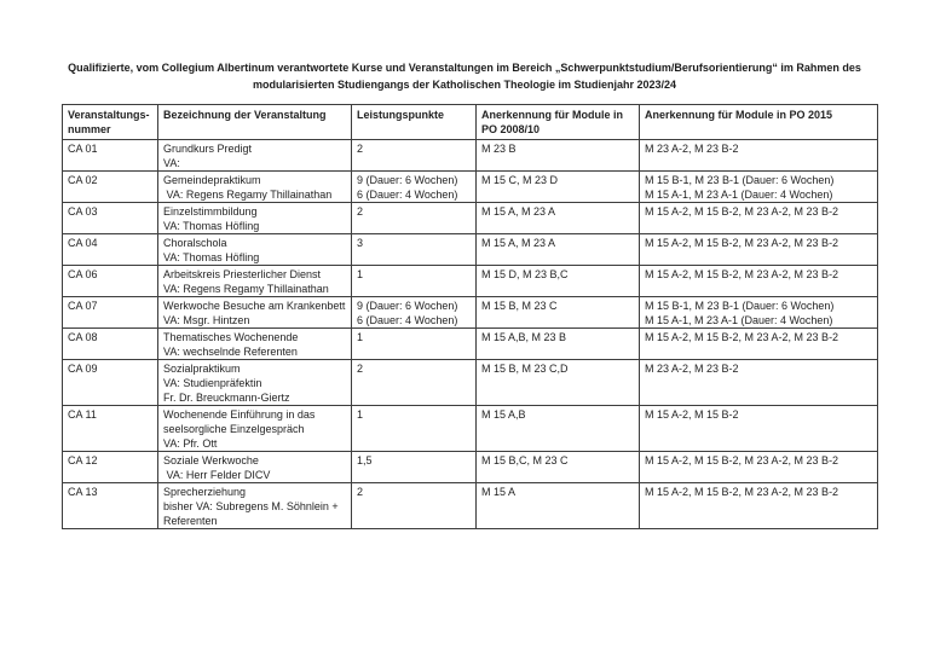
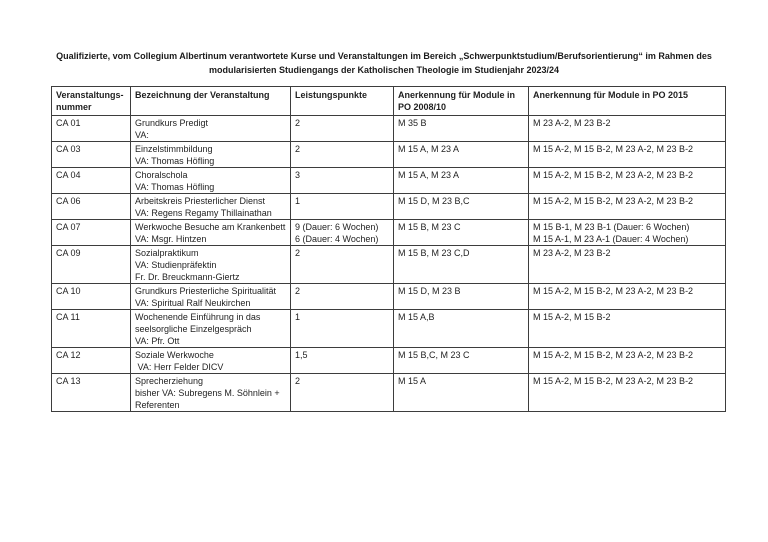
  Qualifizierte, vom Collegium Albertinum verantwortete Kurse und Veranstaltungen im Bereich „Schwerpunktstudium/Berufsorientierung“ im Rahmen des
  modularisierten Studiengangs der Katholischen Theologie im Studienjahr 2023/24
  Veranstaltungs- nummer	Bezeichnung der Veranstaltung	Leistungspunkte	Anerkennung für Module in PO 2008/10	Anerkennung für Module in PO 2015
- CA 01	Grundkurs Predigt VA:	2	M 23 B	M 23 A-2, M 23 B-2
+ CA 01	Grundkurs Predigt VA:	2	M 35 B	M 23 A-2, M 23 B-2
- CA 02	Gemeindepraktikum VA: Regens Regamy Thillainathan	9 (Dauer: 6 Wochen) 6 (Dauer: 4 Wochen)	M 15 C, M 23 D	M 15 B-1, M 23 B-1 (Dauer: 6 Wochen) M 15 A-1, M 23 A-1 (Dauer: 4 Wochen)
  CA 03	Einzelstimmbildung VA: Thomas Höfling	2	M 15 A, M 23 A	M 15 A-2, M 15 B-2, M 23 A-2, M 23 B-2
  CA 04	Choralschola VA: Thomas Höfling	3	M 15 A, M 23 A	M 15 A-2, M 15 B-2, M 23 A-2, M 23 B-2
  CA 06	Arbeitskreis Priesterlicher Dienst VA: Regens Regamy Thillainathan	1	M 15 D, M 23 B,C	M 15 A-2, M 15 B-2, M 23 A-2, M 23 B-2
  CA 07	Werkwoche Besuche am Krankenbett VA: Msgr. Hintzen	9 (Dauer: 6 Wochen) 6 (Dauer: 4 Wochen)	M 15 B, M 23 C	M 15 B-1, M 23 B-1 (Dauer: 6 Wochen) M 15 A-1, M 23 A-1 (Dauer: 4 Wochen)
- CA 08	Thematisches Wochenende VA: wechselnde Referenten	1	M 15 A,B, M 23 B	M 15 A-2, M 15 B-2, M 23 A-2, M 23 B-2
  CA 09	Sozialpraktikum VA: Studienpräfektin Fr. Dr. Breuckmann-Giertz	2	M 15 B, M 23 C,D	M 23 A-2, M 23 B-2
+ CA 10	Grundkurs Priesterliche Spiritualität VA: Spiritual Ralf Neukirchen	2	M 15 D, M 23 B	M 15 A-2, M 15 B-2, M 23 A-2, M 23 B-2
  CA 11	Wochenende Einführung in das seelsorgliche Einzelgespräch VA: Pfr. Ott	1	M 15 A,B	M 15 A-2, M 15 B-2
  CA 12	Soziale Werkwoche VA: Herr Felder DICV	1,5	M 15 B,C, M 23 C	M 15 A-2, M 15 B-2, M 23 A-2, M 23 B-2
  CA 13	Sprecherziehung bisher VA: Subregens M. Söhnlein + Referenten	2	M 15 A	M 15 A-2, M 15 B-2, M 23 A-2, M 23 B-2
